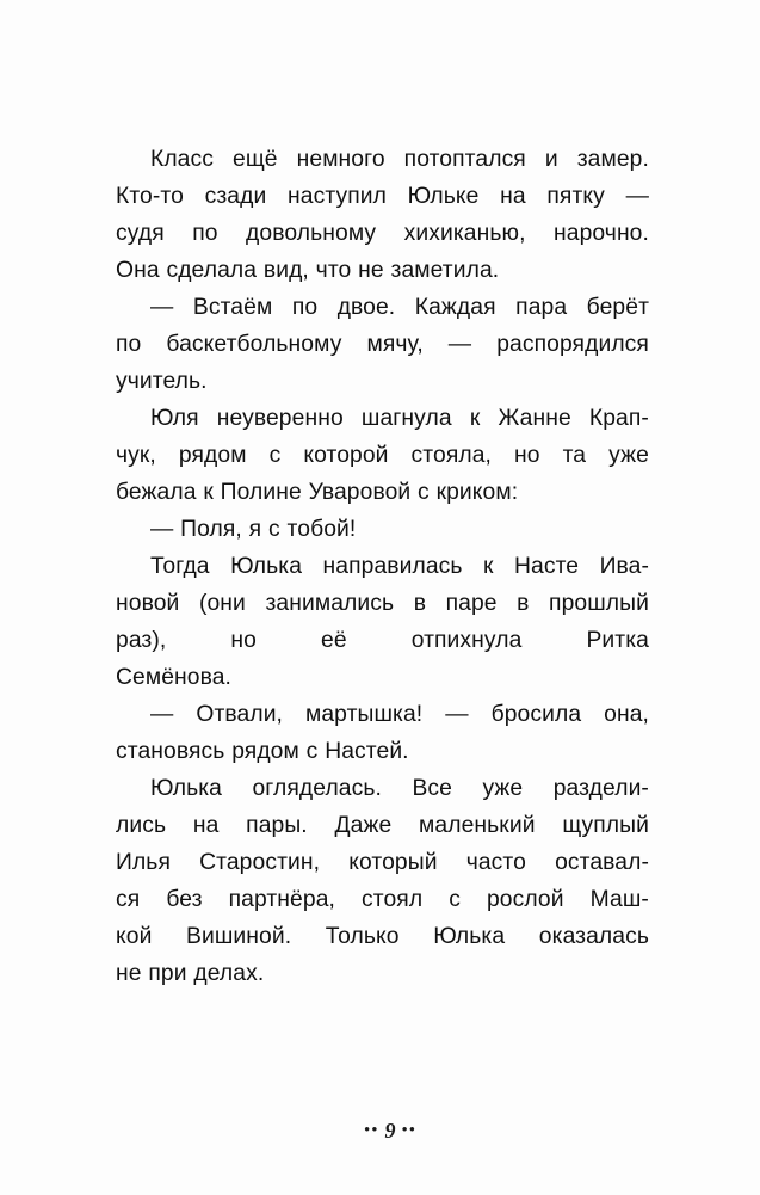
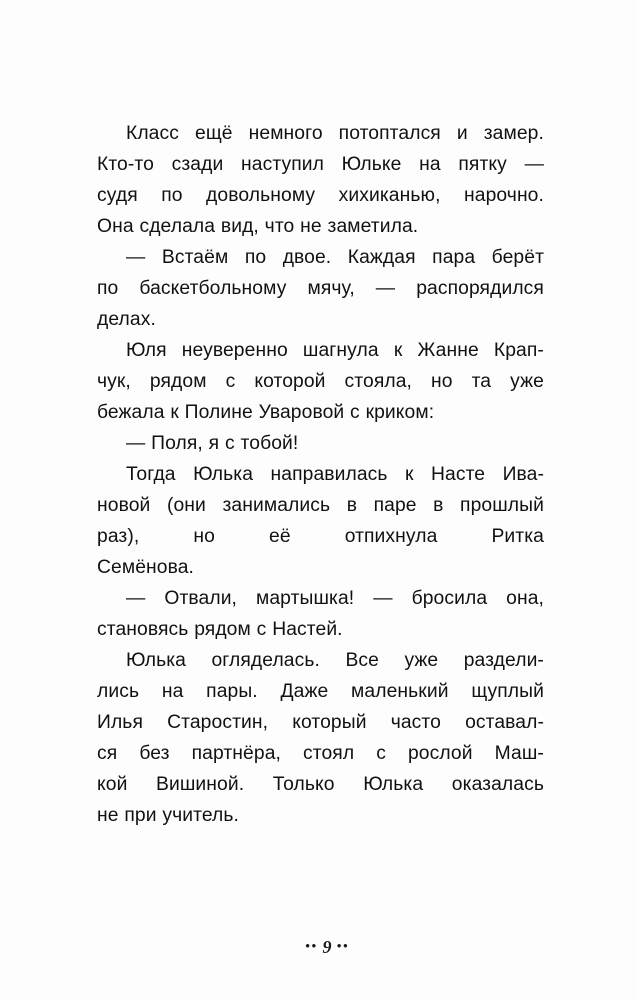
  Класс
  ещё
  немного
  потоптался
  и
  замер.
  Кто-то
  сзади
  наступил
  Юльке
  на
  пятку
  —
  судя
  по
  довольному
  хихиканью,
  нарочно.
  Она
  сделала
  вид,
  что
  не
  заметила.
  —
  Встаём
  по
  двое.
  Каждая
  пара
  берёт
  по
  баскетбольному
  мячу,
  —
  распорядился
- учитель.
+ делах.
  Юля
  неуверенно
  шагнула
  к
  Жанне
  Крап-
  чук,
  рядом
  с
  которой
  стояла,
  но
  та
  уже
  бежала
  к
  Полине
  Уваровой
  с
  криком:
  —
  Поля,
  я
  с
  тобой!
  Тогда
  Юлька
  направилась
  к
  Насте
  Ива-
  новой
  (они
  занимались
  в
  паре
  в
  прошлый
  раз),
  но
  её
  отпихнула
  Ритка
  Семёнова.
  —
  Отвали,
  мартышка!
  —
  бросила
  она,
  становясь
  рядом
  с
  Настей.
  Юлька
  огляделась.
  Все
  уже
  раздели-
  лись
  на
  пары.
  Даже
  маленький
  щуплый
  Илья
  Старостин,
  который
  часто
  оставал-
  ся
  без
  партнёра,
  стоял
  с
  рослой
  Маш-
  кой
  Вишиной.
  Только
  Юлька
  оказалась
  не
  при
- делах.
+ учитель.
  •• 9 ••
